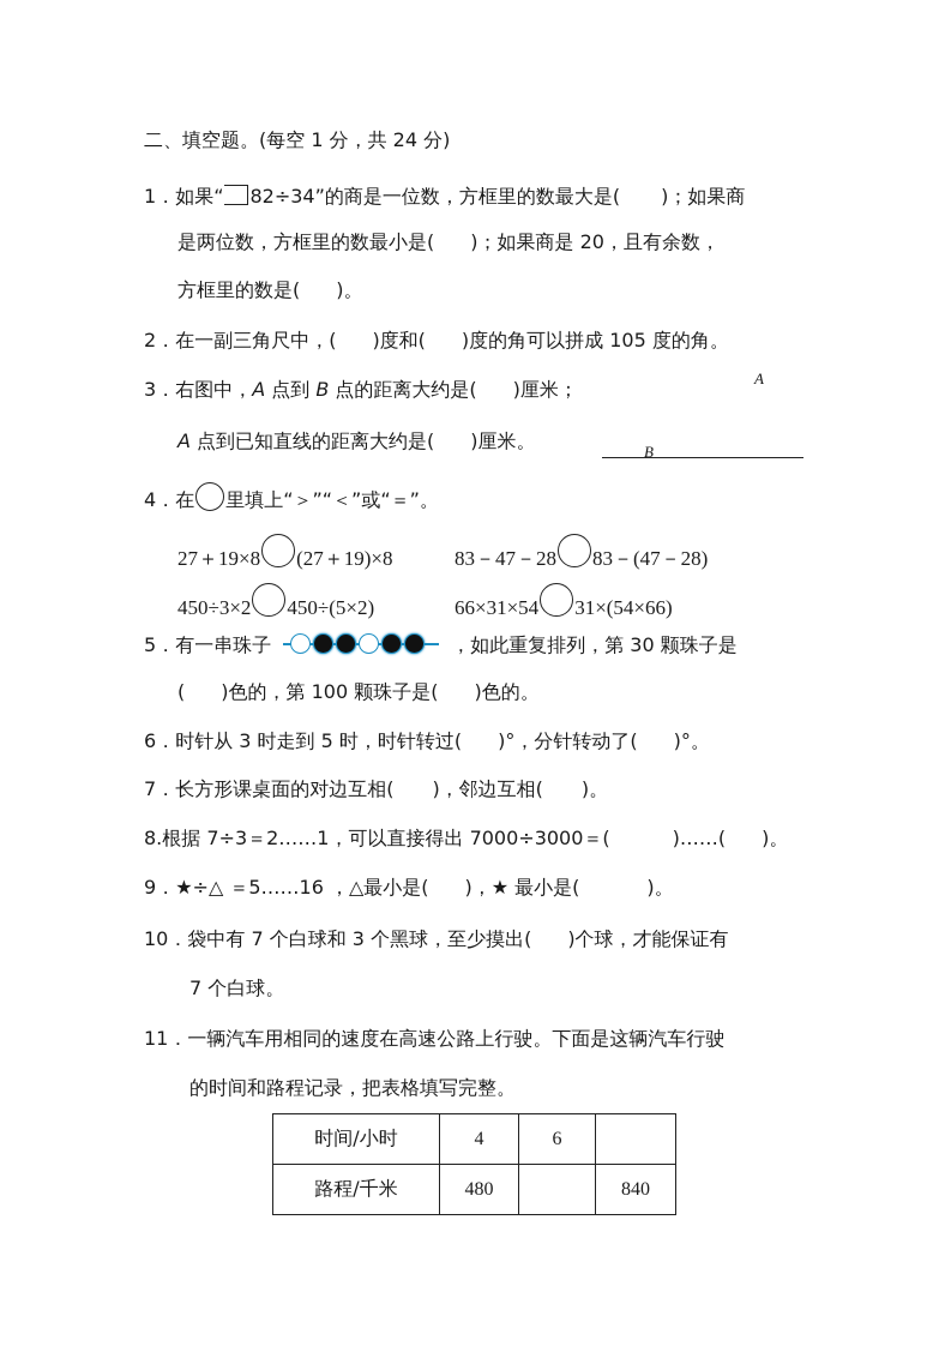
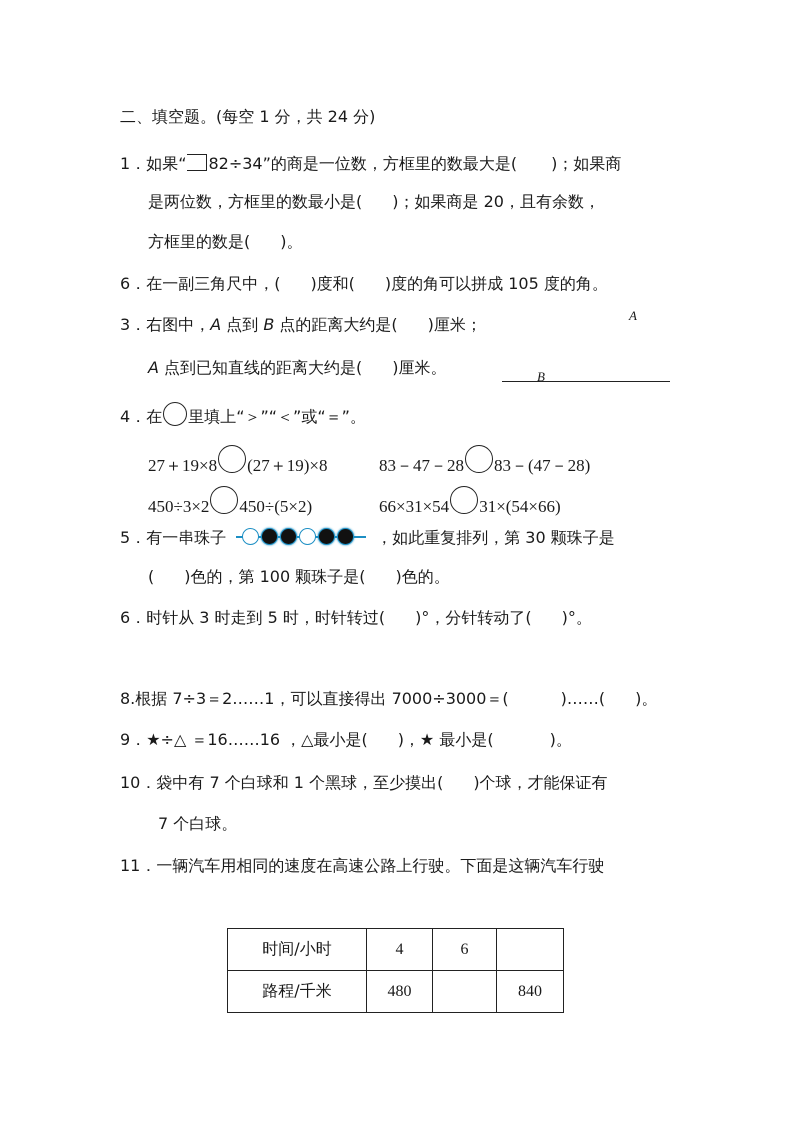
  二、填空题。(每空 1 分，共 24 分)
  1．如果“ 82÷34”的商是一位数，方框里的数最大是( )；如果商
  是两位数，方框里的数最小是( )；如果商是 20，且有余数，
  方框里的数是( )。
- 2．在一副三角尺中，( )度和( )度的角可以拼成 105 度的角。
+ 6．在一副三角尺中，( )度和( )度的角可以拼成 105 度的角。
  3．右图中，A 点到 B 点的距离大约是( )厘米；
  A 点到已知直线的距离大约是( )厘米。
  A
  B
  4．在 里填上“＞”“＜”或“＝”。
  27＋19×8 (27＋19)×8
  83－47－28 83－(47－28)
  450÷3×2 450÷(5×2)
  66×31×54 31×(54×66)
  5．有一串珠子 ，如此重复排列，第 30 颗珠子是
  ( )色的，第 100 颗珠子是( )色的。
  6．时针从 3 时走到 5 时，时针转过( )°，分针转动了( )°。
- 7．长方形课桌面的对边互相( )，邻边互相( )。
  8.根据 7÷3＝2……1，可以直接得出 7000÷3000＝( )……( )。
- 9．★÷△ ＝5……16 ，△最小是( )，★ 最小是( )。
+ 9．★÷△ ＝16……16 ，△最小是( )，★ 最小是( )。
- 10．袋中有 7 个白球和 3 个黑球，至少摸出( )个球，才能保证有
+ 10．袋中有 7 个白球和 1 个黑球，至少摸出( )个球，才能保证有
  7 个白球。
  11．一辆汽车用相同的速度在高速公路上行驶。下面是这辆汽车行驶
- 的时间和路程记录，把表格填写完整。
  时间/小时	4	6
  路程/千米	480		840
